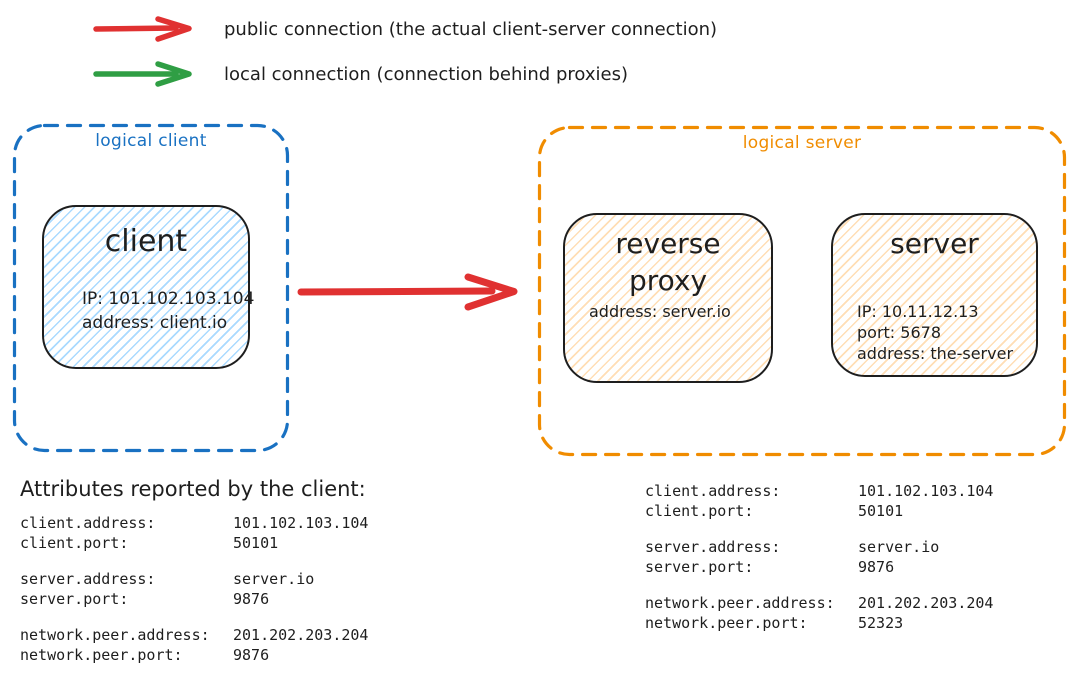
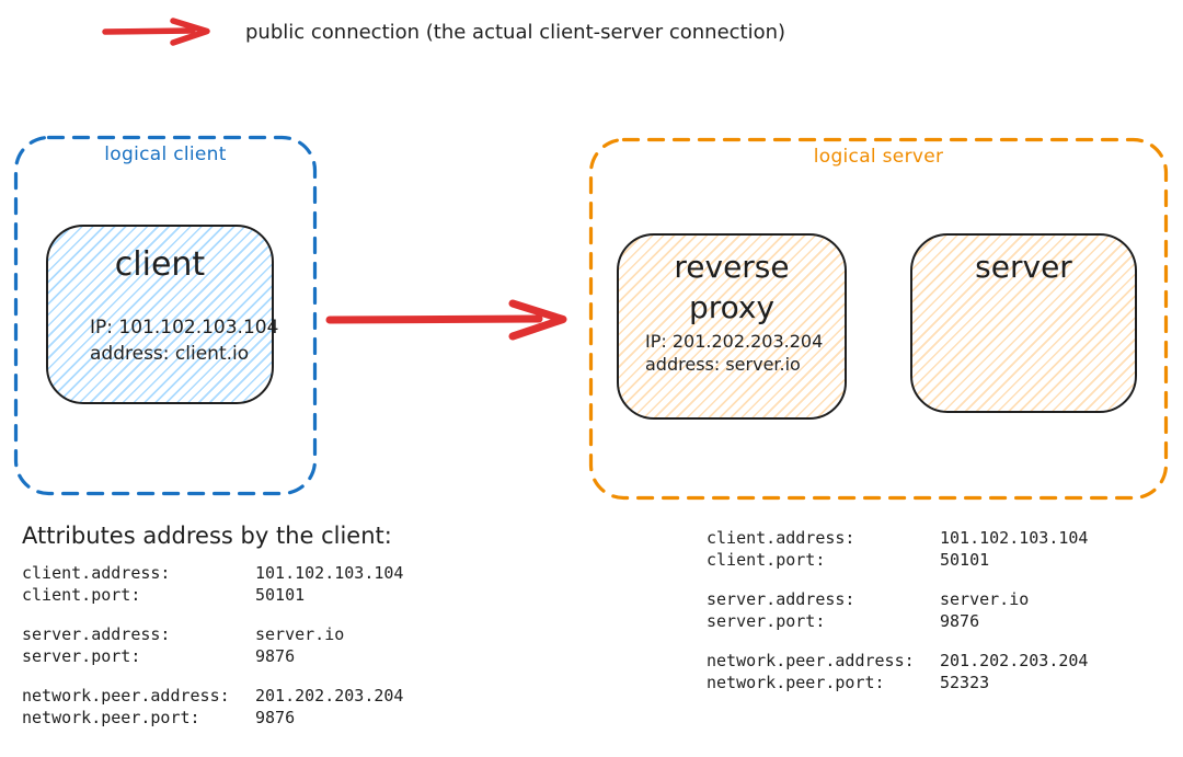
  public connection (the actual client-server connection)
- local connection (connection behind proxies)
  logical client
  client
  IP: 101.102.103.104
  address: client.io
  logical server
  reverse proxy
+ IP: 201.202.203.204
  address: server.io
  server
- IP: 10.11.12.13
- port: 5678
- address: the-server
- Attributes reported by the client:
+ Attributes address by the client:
  client.address: 101.102.103.104
  client.port: 50101
  server.address: server.io
  server.port: 9876
  network.peer.address: 201.202.203.204
  network.peer.port: 9876
  client.address: 101.102.103.104
  client.port: 50101
  server.address: server.io
  server.port: 9876
  network.peer.address: 201.202.203.204
  network.peer.port: 52323
